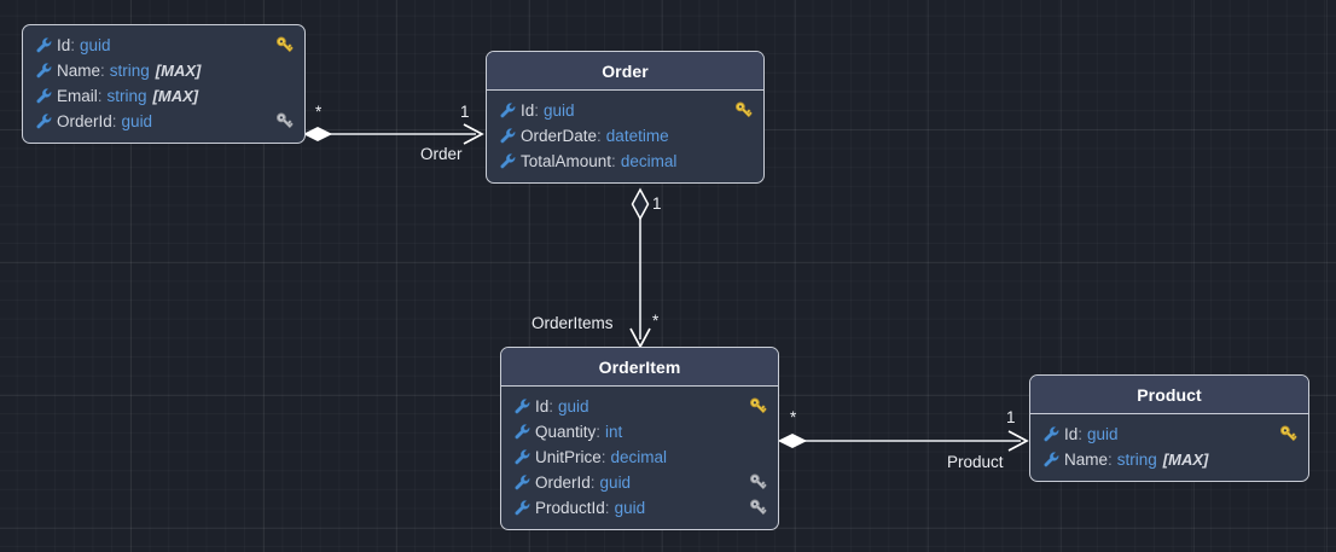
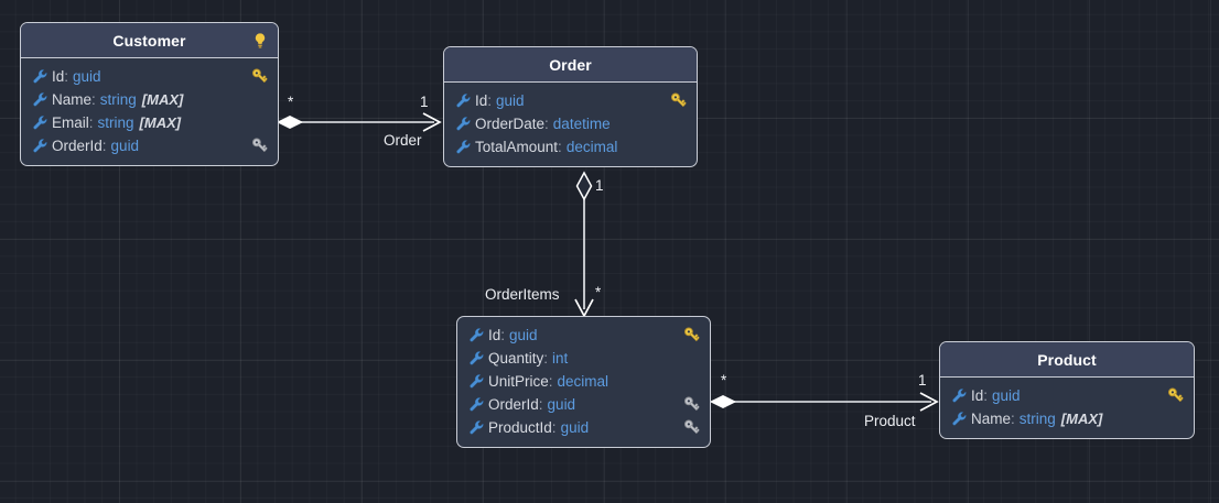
  *
  1
  Order
  1
  *
  OrderItems
  *
  1
  Product
+ Customer
  Id
  :
  guid
  Name
  :
  string
  [MAX]
  Email
  :
  string
  [MAX]
  OrderId
  :
  guid
  Order
  Id
  :
  guid
  OrderDate
  :
  datetime
  TotalAmount
  :
  decimal
- OrderItem
  Id
  :
  guid
  Quantity
  :
  int
  UnitPrice
  :
  decimal
  OrderId
  :
  guid
  ProductId
  :
  guid
  Product
  Id
  :
  guid
  Name
  :
  string
  [MAX]
